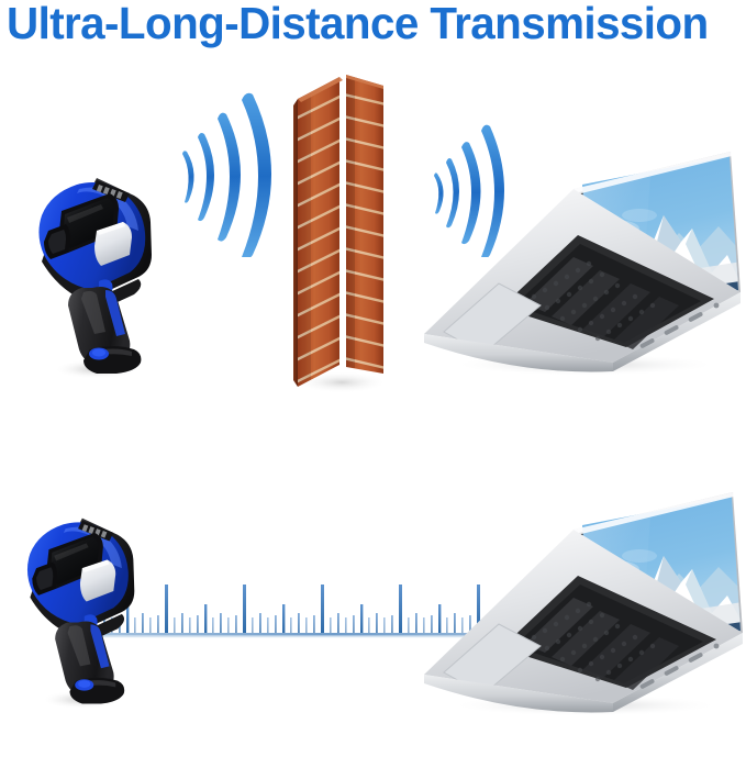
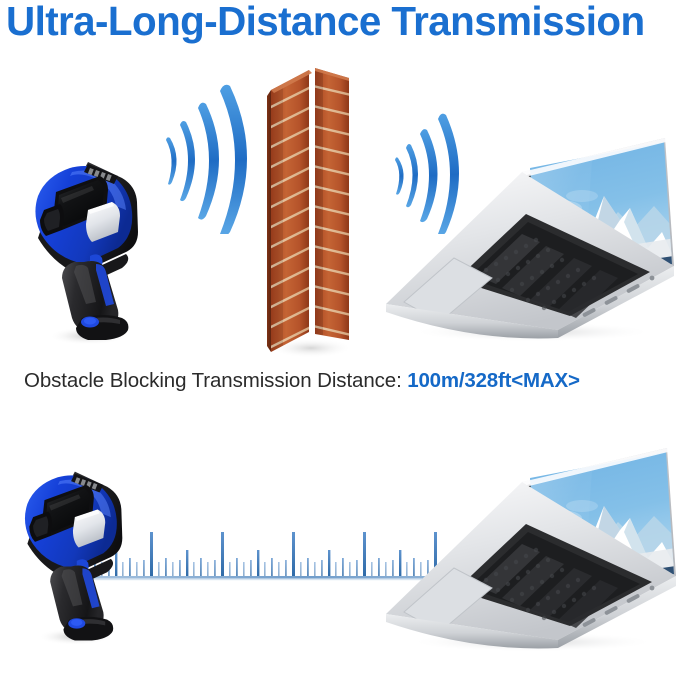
  Ultra-Long-Distance Transmission
+ Obstacle Blocking Transmission Distance: 100m/328ft<MAX>
